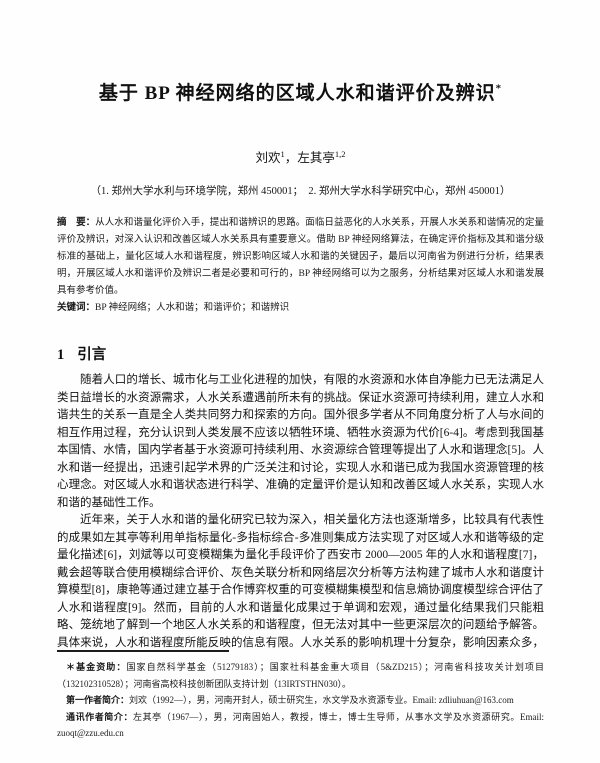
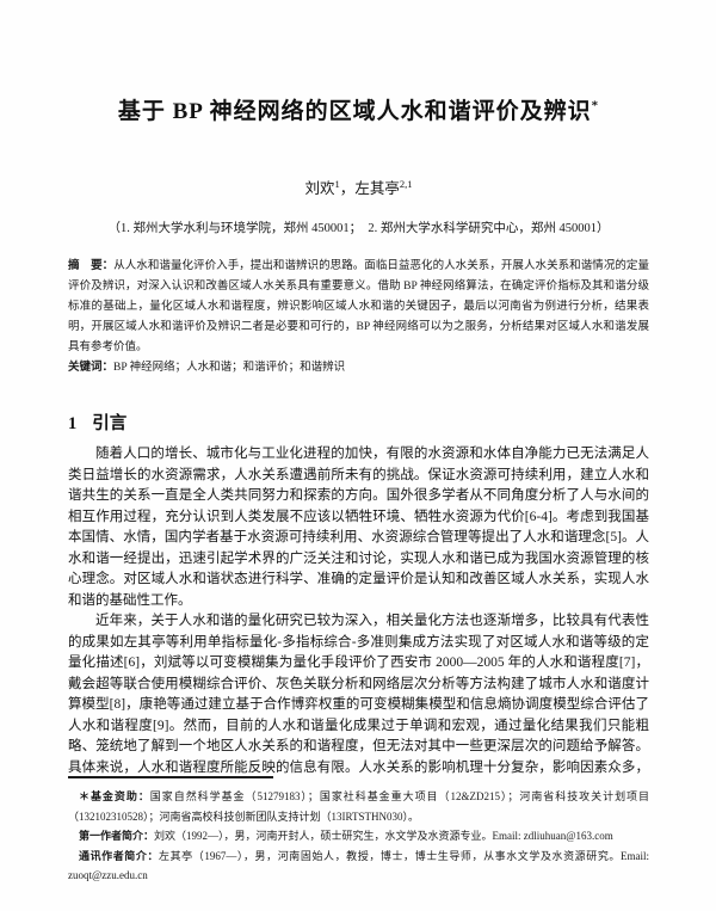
  基于 BP 神经网络的区域人水和谐评价及辨识*
- 刘欢1，左其亭1,2
+ 刘欢1，左其亭2,1
  （1. 郑州大学水利与环境学院，郑州 450001； 2. 郑州大学水科学研究中心，郑州 450001）
  摘 要：从人水和谐量化评价入手，提出和谐辨识的思路。面临日益恶化的人水关系，开展人水关系和谐情况的定量评价及辨识，对深入认识和改善区域人水关系具有重要意义。借助 BP 神经网络算法，在确定评价指标及其和谐分级标准的基础上，量化区域人水和谐程度，辨识影响区域人水和谐的关键因子，最后以河南省为例进行分析，结果表明，开展区域人水和谐评价及辨识二者是必要和可行的，BP 神经网络可以为之服务，分析结果对区域人水和谐发展具有参考价值。
  关键词：BP 神经网络；人水和谐；和谐评价；和谐辨识
  1 引言
  随着人口的增长、城市化与工业化进程的加快，有限的水资源和水体自净能力已无法满足人类日益增长的水资源需求，人水关系遭遇前所未有的挑战。保证水资源可持续利用，建立人水和谐共生的关系一直是全人类共同努力和探索的方向。国外很多学者从不同角度分析了人与水间的相互作用过程，充分认识到人类发展不应该以牺牲环境、牺牲水资源为代价[6-4]。考虑到我国基本国情、水情，国内学者基于水资源可持续利用、水资源综合管理等提出了人水和谐理念[5]。人水和谐一经提出，迅速引起学术界的广泛关注和讨论，实现人水和谐已成为我国水资源管理的核心理念。对区域人水和谐状态进行科学、准确的定量评价是认知和改善区域人水关系，实现人水和谐的基础性工作。
  近年来，关于人水和谐的量化研究已较为深入，相关量化方法也逐渐增多，比较具有代表性的成果如左其亭等利用单指标量化-多指标综合-多准则集成方法实现了对区域人水和谐等级的定量化描述[6]，刘斌等以可变模糊集为量化手段评价了西安市 2000—2005 年的人水和谐程度[7]，戴会超等联合使用模糊综合评价、灰色关联分析和网络层次分析等方法构建了城市人水和谐度计算模型[8]，康艳等通过建立基于合作博弈权重的可变模糊集模型和信息熵协调度模型综合评估了人水和谐程度[9]。然而，目前的人水和谐量化成果过于单调和宏观，通过量化结果我们只能粗略、笼统地了解到一个地区人水关系的和谐程度，但无法对其中一些更深层次的问题给予解答。具体来说，人水和谐程度所能反映的信息有限。人水关系的影响机理十分复杂，影响因素众多，
- ＊基金资助：国家自然科学基金（51279183）；国家社科基金重大项目（5&ZD215）；河南省科技攻关计划项目（132102310528）；河南省高校科技创新团队支持计划（13IRTSTHN030）。
+ ＊基金资助：国家自然科学基金（51279183）；国家社科基金重大项目（12&ZD215）；河南省科技攻关计划项目（132102310528）；河南省高校科技创新团队支持计划（13IRTSTHN030）。
  第一作者简介：刘欢（1992—），男，河南开封人，硕士研究生，水文学及水资源专业。Email: zdliuhuan@163.com
  通讯作者简介：左其亭（1967—），男，河南固始人，教授，博士，博士生导师，从事水文学及水资源研究。Email: zuoqt@zzu.edu.cn
